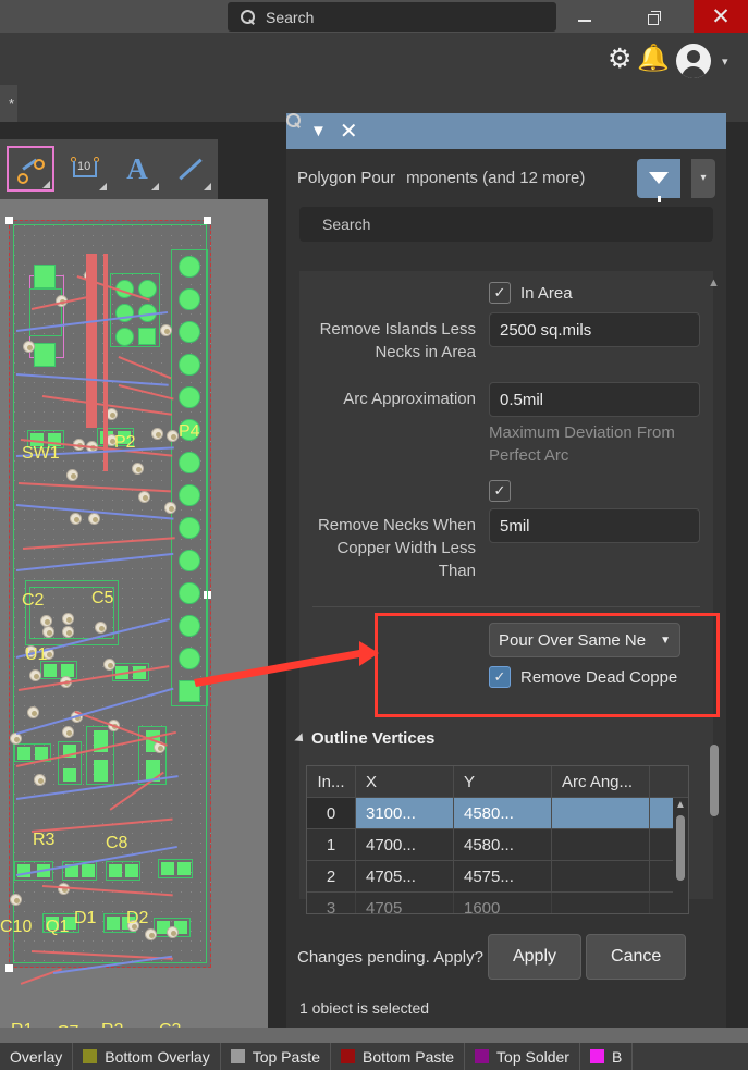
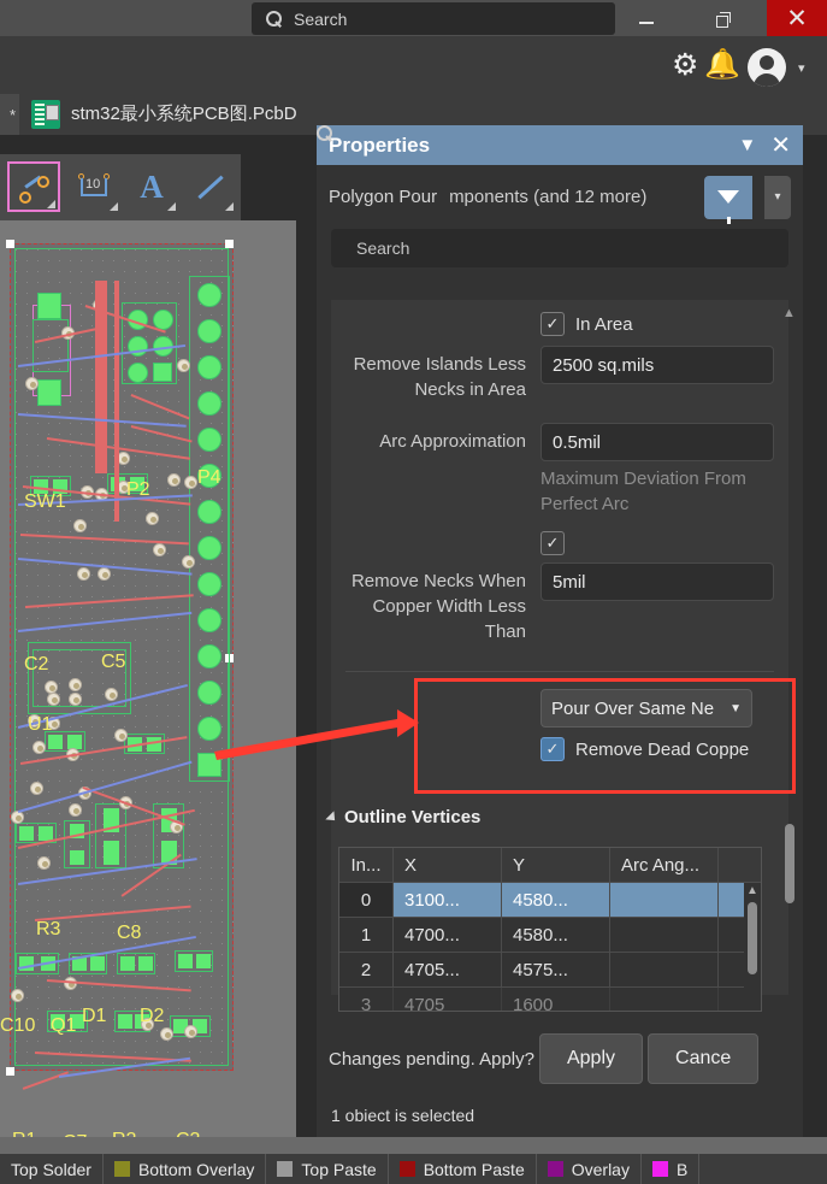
  Search
  ✕
  ⚙
  🔔
  ▾
  *
+ stm32最小系统PCB图.PcbD
  10
  A
  SW1
  P2
  P4
  C2
  C5
  U1
  R3
  C8
  C10
  Q1
  D1
  D2
+ Properties
  ▼
  ✕
  Polygon Pour
  mponents (and 12 more)
  ▾
  Search
  ✓
  In Area
  Remove Islands Less Necks in Area
  2500 sq.mils
  Arc Approximation
  0.5mil
  Maximum Deviation From Perfect Arc
  ✓
  Remove Necks When Copper Width Less Than
  5mil
  Pour Over Same Ne
  ▼
  ✓
  Remove Dead Coppe
  ▲
  Outline Vertices
  In...
  X
  Y
  Arc Ang...
  0
  3100...
  4580...
  1
  4700...
  4580...
  2
  4705...
  4575...
  3
  4705
  1600
  ▲
  Changes pending. Apply?
  Apply
  Cance
  1 obiect is selected
- Overlay
+ Top Solder
  Bottom Overlay
  Top Paste
  Bottom Paste
- Top Solder
+ Overlay
  B
